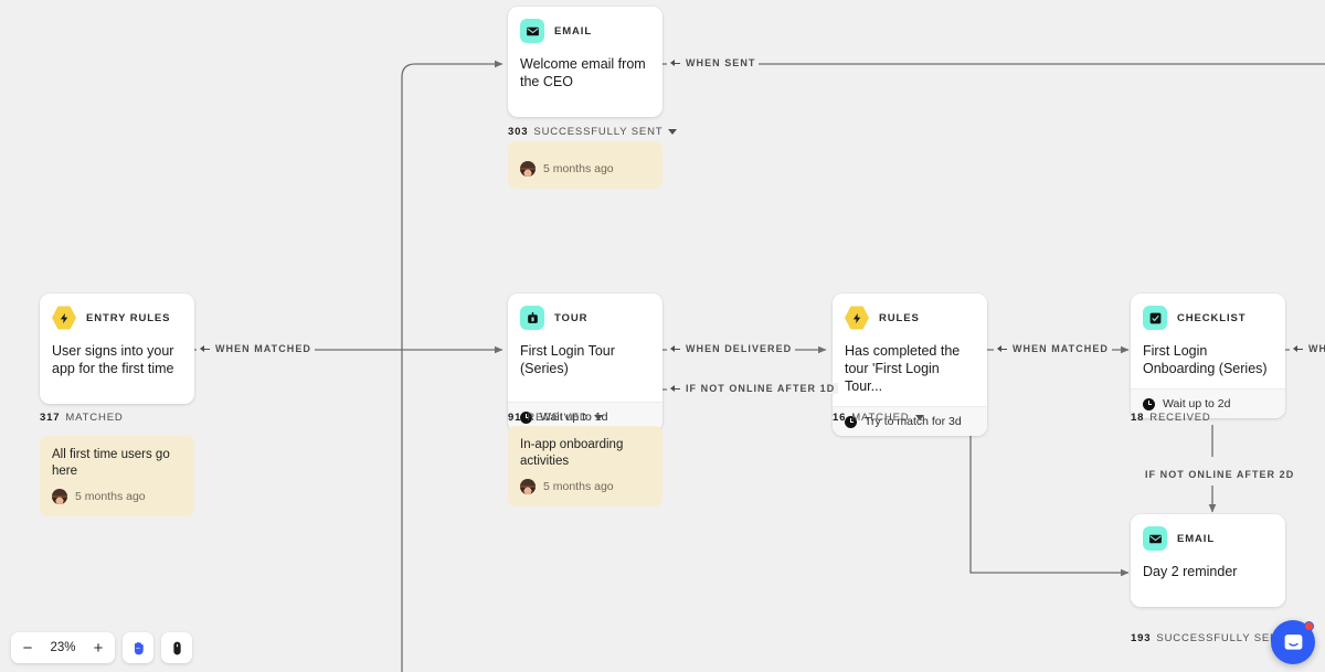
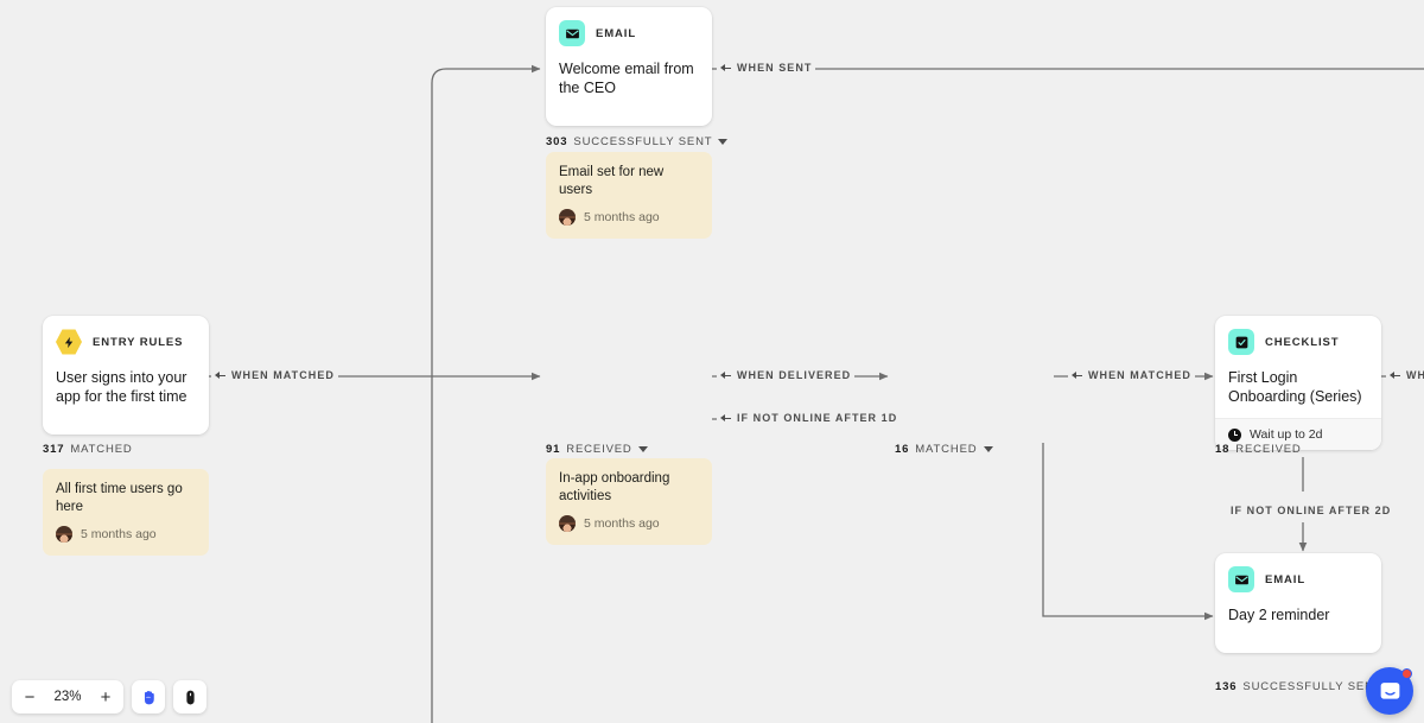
  ENTRY RULES
  User signs into your app for the first time
  317
  MATCHED
  All first time users go here
  5 months ago
  EMAIL
  Welcome email from the CEO
  303
  SUCCESSFULLY SENT
+ Email set for new users
  5 months ago
- TOUR
- First Login Tour (Series)
- Wait up to 1d
  91
  RECEIVED
  In-app onboarding activities
  5 months ago
- RULES
- Has completed the tour 'First Login Tour...
- Try to match for 3d
  16
  MATCHED
  CHECKLIST
  First Login Onboarding (Series)
  Wait up to 2d
  18
  RECEIVED
  EMAIL
  Day 2 reminder
- 193
+ 136
  SUCCESSFULLY SE
  WHEN MATCHED
  WHEN SENT
  WHEN DELIVERED
  IF NOT ONLINE AFTER 1D
  WHEN MATCHED
  IF NOT ONLINE AFTER 2D
  −
  23%
  +
